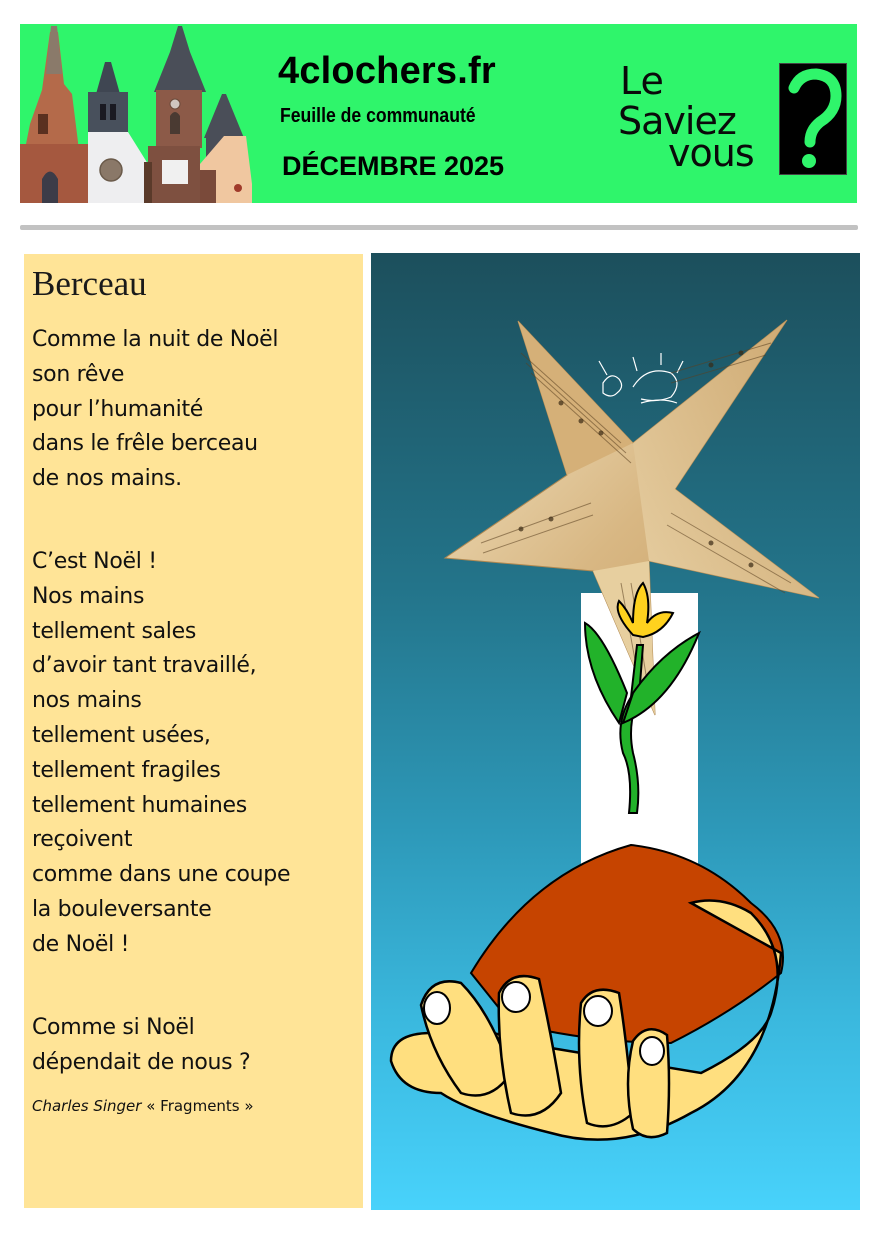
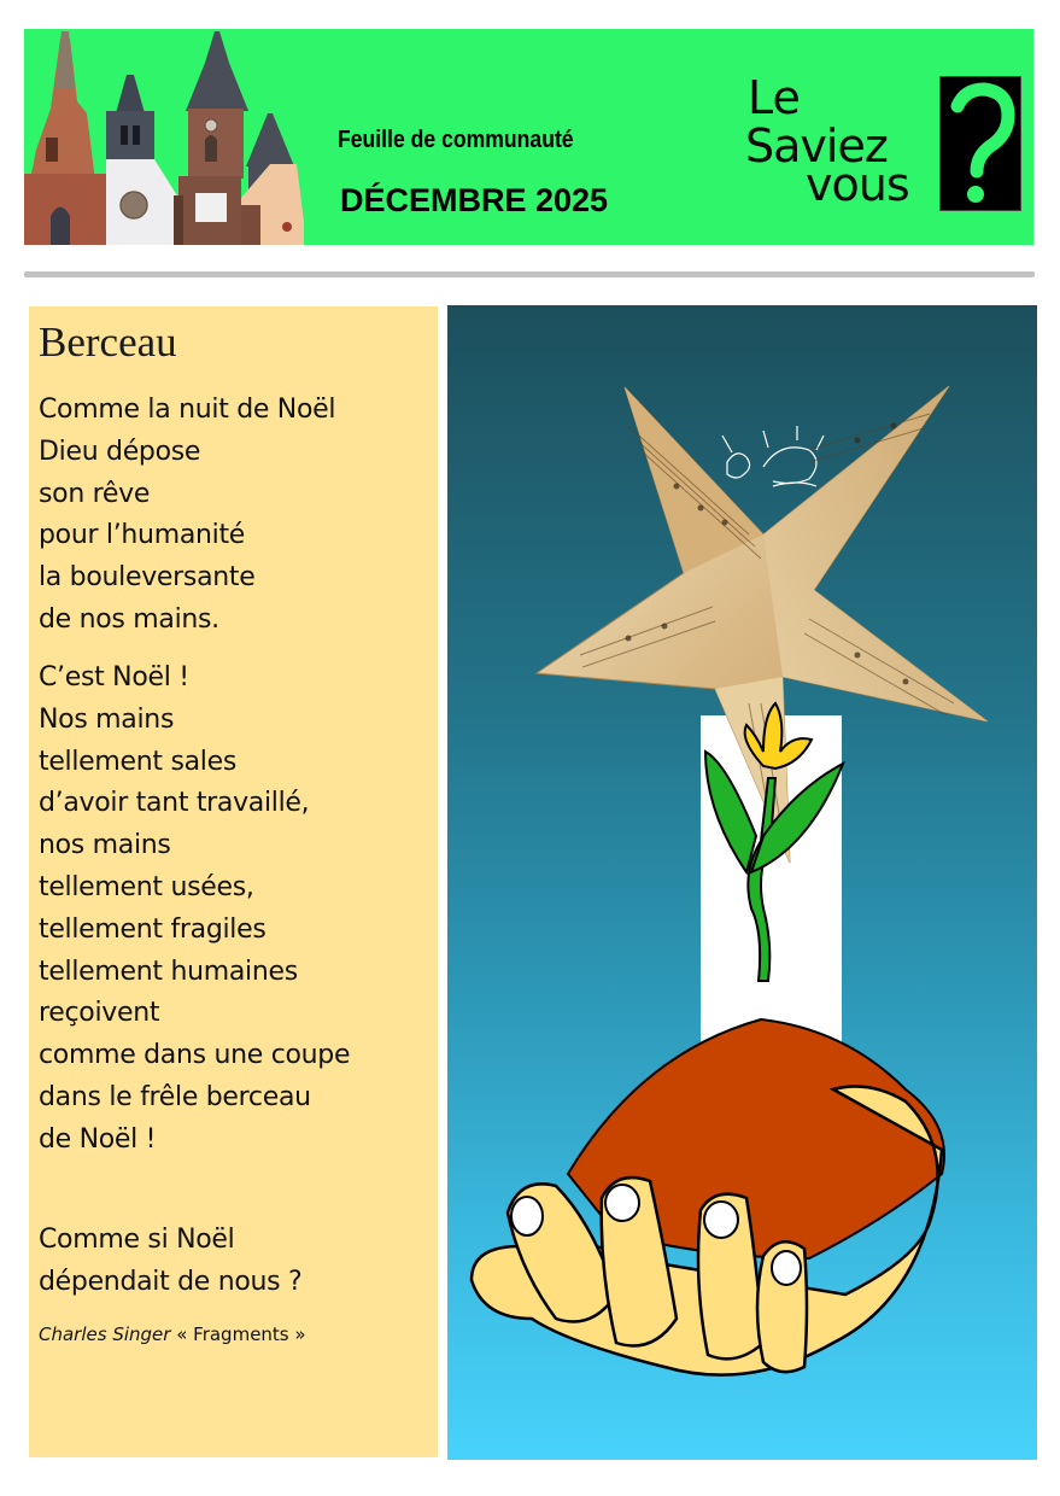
- 4clochers.fr
  Feuille de communauté
  DÉCEMBRE 2025
  Le
  Saviez
  vous
  Berceau
  Comme la nuit de Noël
+ Dieu dépose
  son rêve
  pour l’humanité
- dans le frêle berceau
+ la bouleversante
  de nos mains.
  C’est Noël !
  Nos mains
  tellement sales
  d’avoir tant travaillé,
  nos mains
  tellement usées,
  tellement fragiles
  tellement humaines
  reçoivent
  comme dans une coupe
- la bouleversante
+ dans le frêle berceau
  de Noël !
  Comme si Noël
  dépendait de nous ?
  Charles Singer « Fragments »
